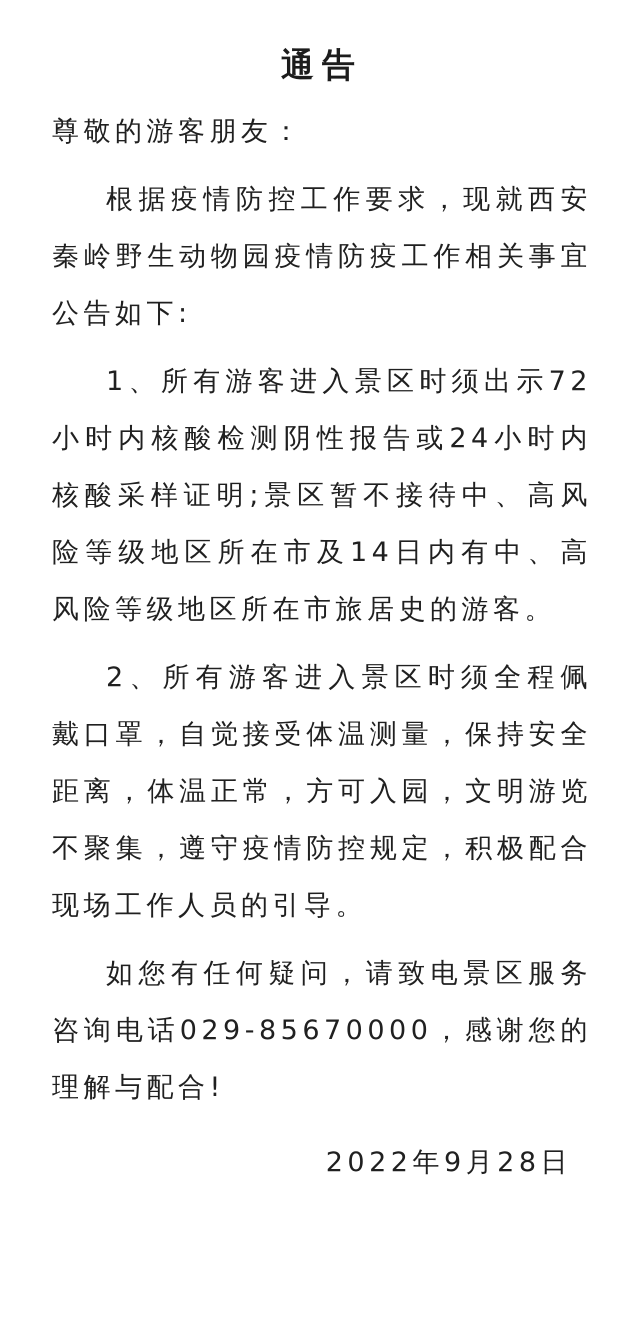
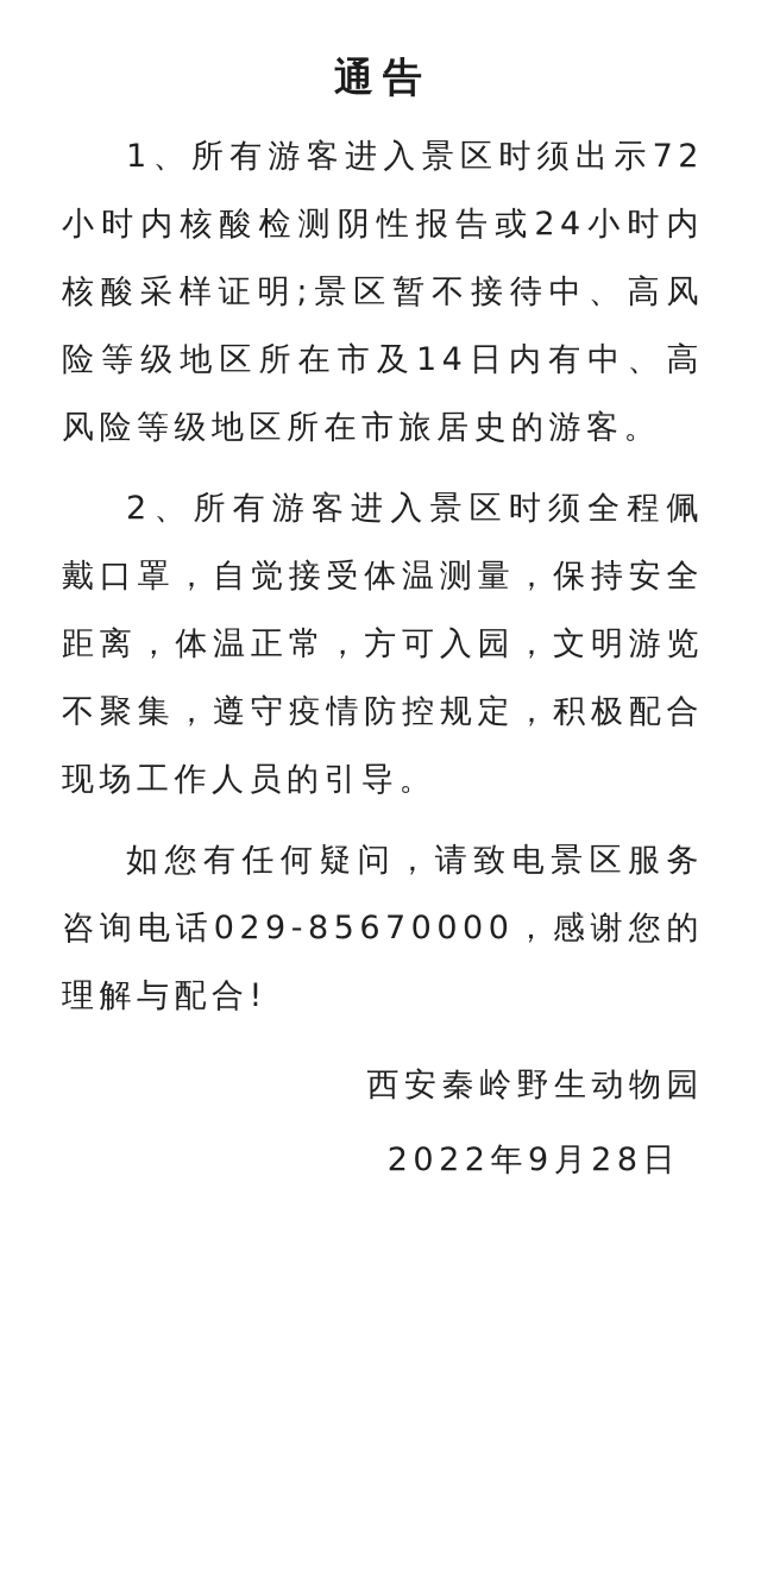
  通告
- 尊敬的游客朋友：
- 根据疫情防控工作要求，现就西安秦岭野生动物园疫情防疫工作相关事宜公告如下:
  1、所有游客进入景区时须出示72小时内核酸检测阴性报告或24小时内核酸采样证明;景区暂不接待中、高风险等级地区所在市及14日内有中、高风险等级地区所在市旅居史的游客。
  2、所有游客进入景区时须全程佩戴口罩，自觉接受体温测量，保持安全距离，体温正常，方可入园，文明游览不聚集，遵守疫情防控规定，积极配合现场工作人员的引导。
  如您有任何疑问，请致电景区服务咨询电话029-85670000，感谢您的理解与配合!
+ 西安秦岭野生动物园
  2022年9月28日
